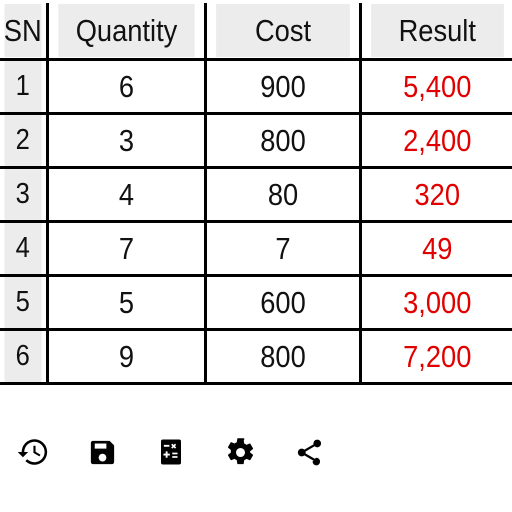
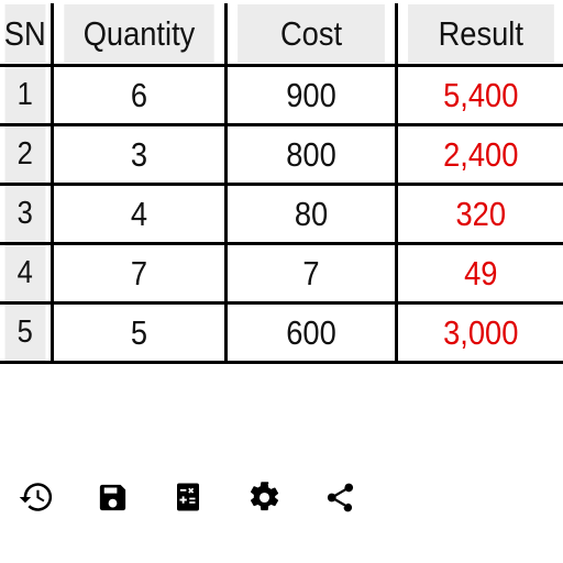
  SN	Quantity	Cost	Result
  1	6	900	5,400
  2	3	800	2,400
  3	4	80	320
  4	7	7	49
  5	5	600	3,000
- 6	9	800	7,200
